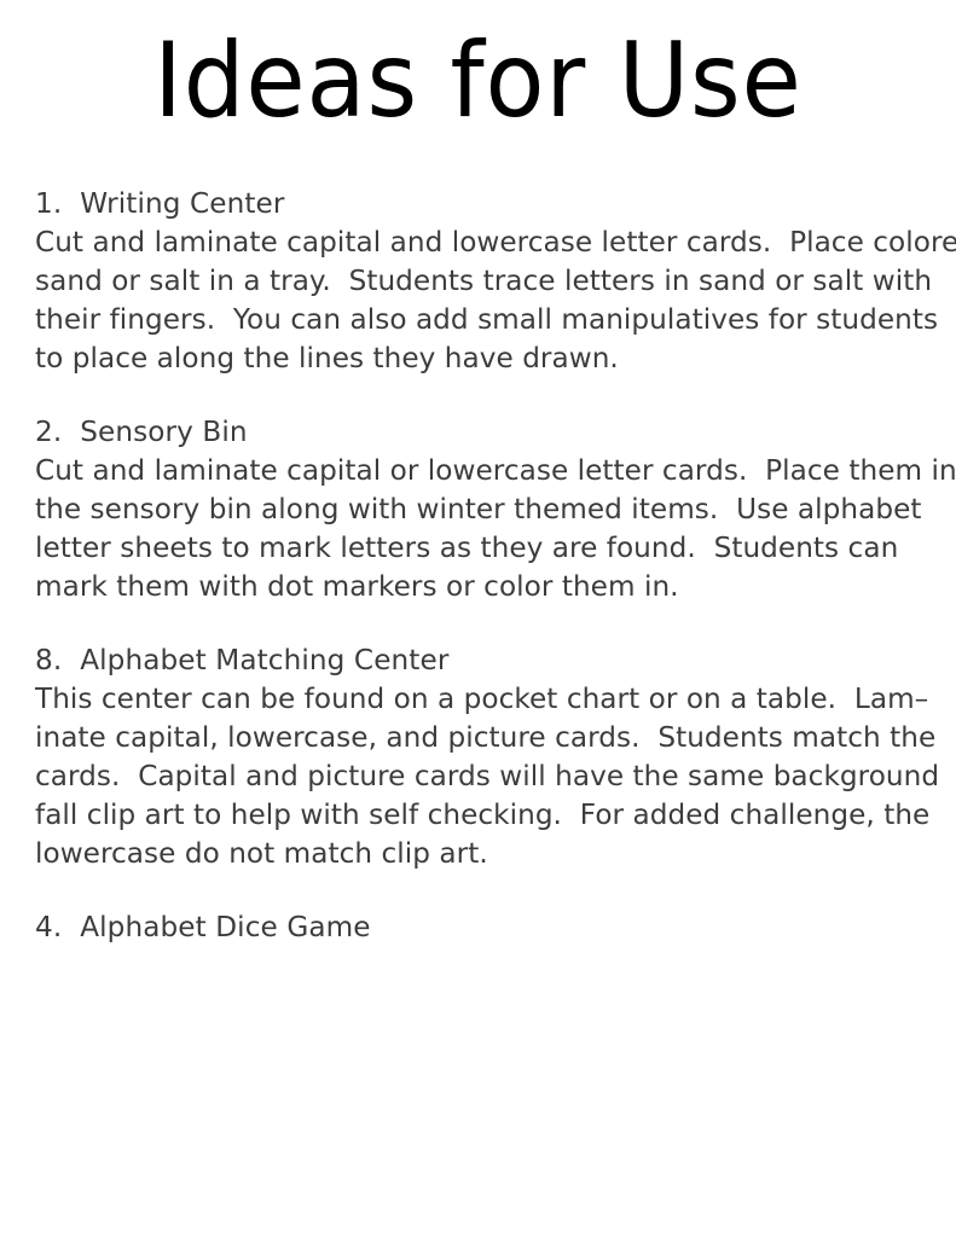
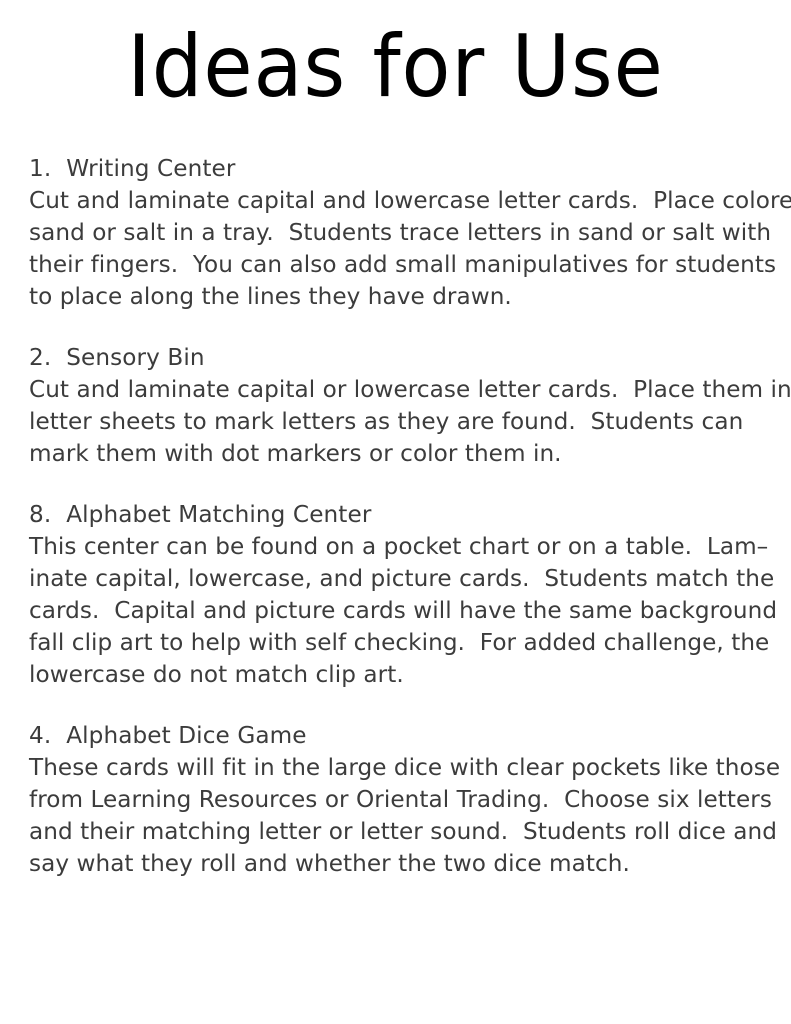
  Ideas for Use
  1. Writing Center
  Cut and laminate capital and lowercase letter cards. Place colore
  sand or salt in a tray. Students trace letters in sand or salt with
  their fingers. You can also add small manipulatives for students
  to place along the lines they have drawn.
  2. Sensory Bin
  Cut and laminate capital or lowercase letter cards. Place them in
- the sensory bin along with winter themed items. Use alphabet
  letter sheets to mark letters as they are found. Students can
  mark them with dot markers or color them in.
  8. Alphabet Matching Center
  This center can be found on a pocket chart or on a table. Lam–
  inate capital, lowercase, and picture cards. Students match the
  cards. Capital and picture cards will have the same background
  fall clip art to help with self checking. For added challenge, the
  lowercase do not match clip art.
  4. Alphabet Dice Game
+ These cards will fit in the large dice with clear pockets like those
+ from Learning Resources or Oriental Trading. Choose six letters
+ and their matching letter or letter sound. Students roll dice and
+ say what they roll and whether the two dice match.
